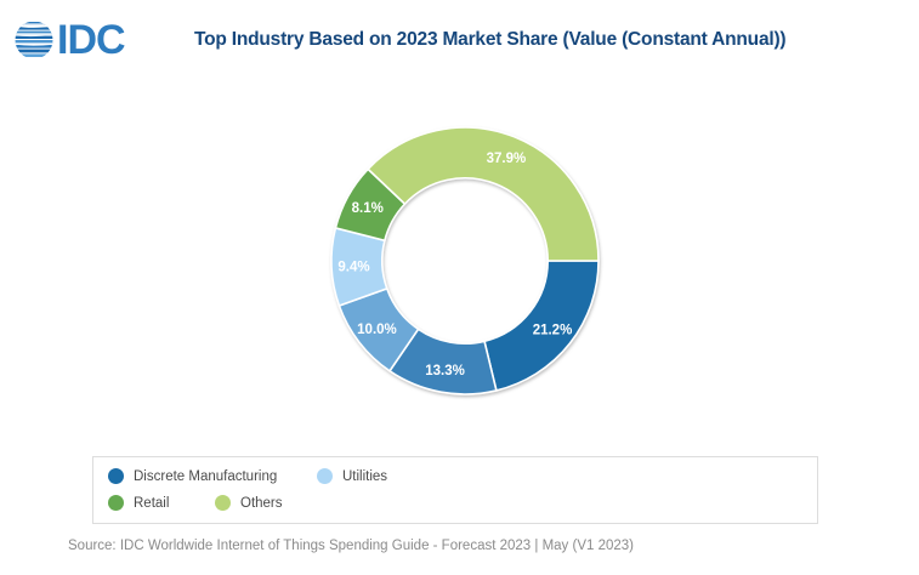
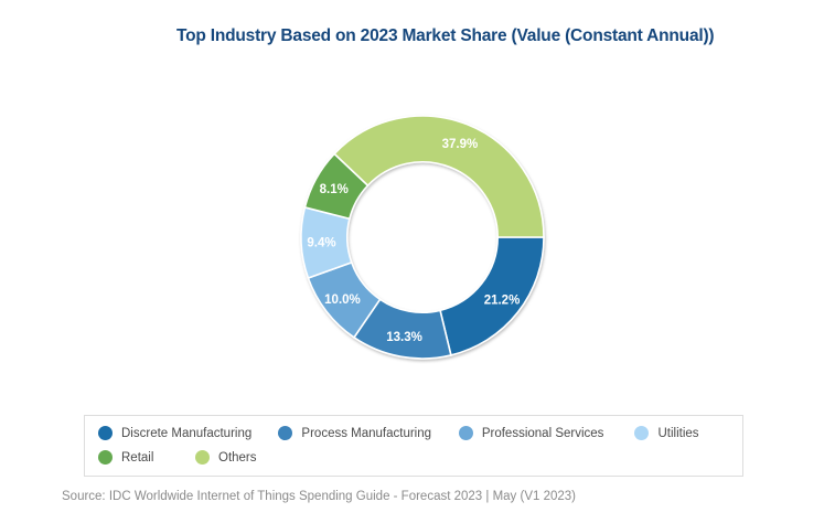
- IDC
  Top Industry Based on 2023 Market Share (Value (Constant Annual))
  21.2%
  13.3%
  10.0%
  9.4%
  8.1%
  37.9%
  Discrete Manufacturing
+ Process Manufacturing
+ Professional Services
  Utilities
  Retail
  Others
  Source: IDC Worldwide Internet of Things Spending Guide - Forecast 2023 | May (V1 2023)
